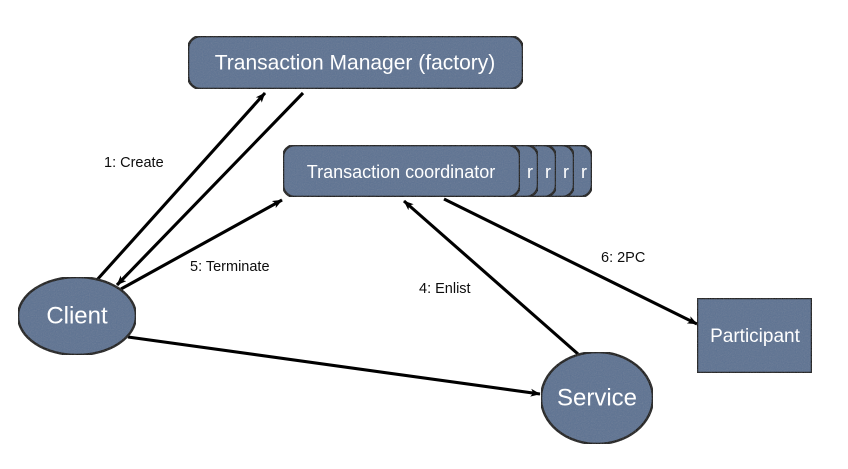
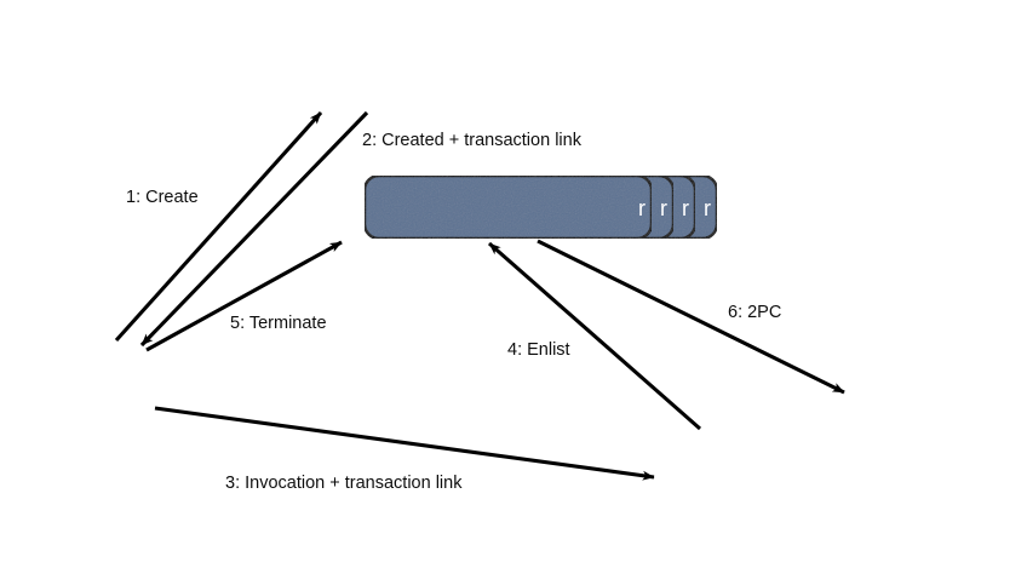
  r
  r
  r
  r
- Transaction coordinator
- Transaction Manager (factory)
- Client
- Service
- Participant
  1: Create
+ 2: Created + transaction link
+ 3: Invocation + transaction link
  4: Enlist
  5: Terminate
  6: 2PC
